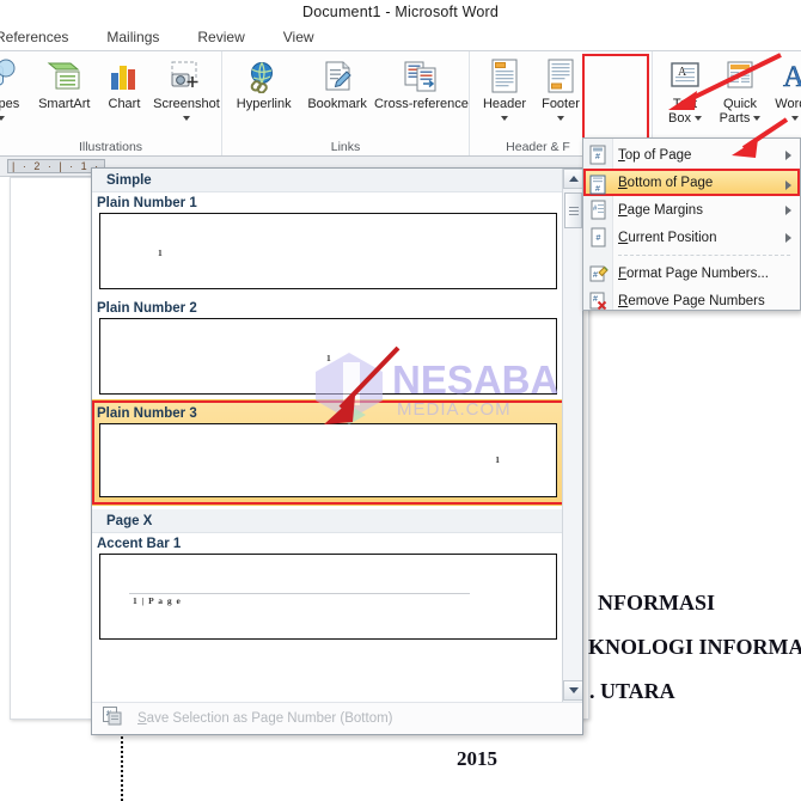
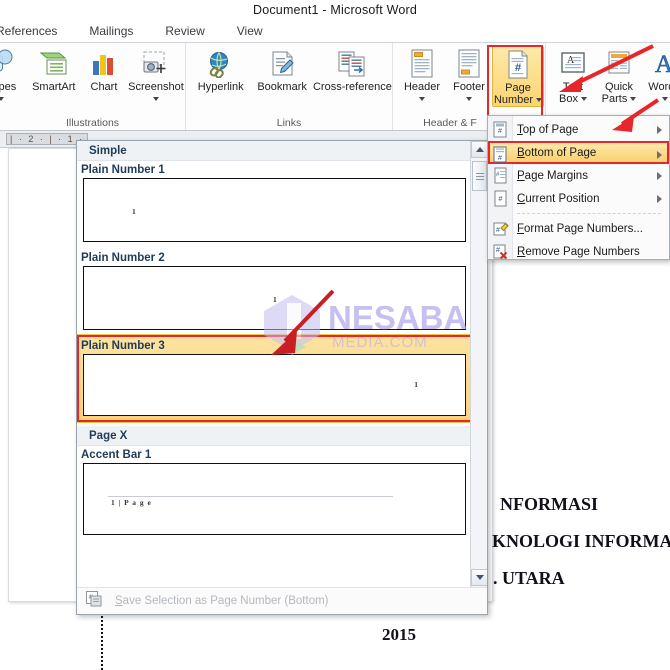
  Document1 - Microsoft Word
  References
  Mailings
  Review
  View
  SmartArt
  Chart
  Screenshot
  Illustrations
  Hyperlink
  Bookmark
  Cross-reference
  Links
  Header
  Footer
+ #
+ Page
+ Number
  Header & F
  A
  Box
  Quick
  Parts
  A
  | · 2 · | · 1 ·
  NFORMASI
  KNOLOGI INFORMA
  . UTARA
  2015
  Simple
  Plain Number 1
  1
  Plain Number 2
  1
  Plain Number 3
  1
  Page X
  Accent Bar 1
  1 | P a g e
  Save Selection as Page Number (Bottom)
  NESABA
  MEDIA.COM
  Top of Page
  Bottom of Page
  Page Margins
  Current Position
  Format Page Numbers...
  Remove Page Numbers
